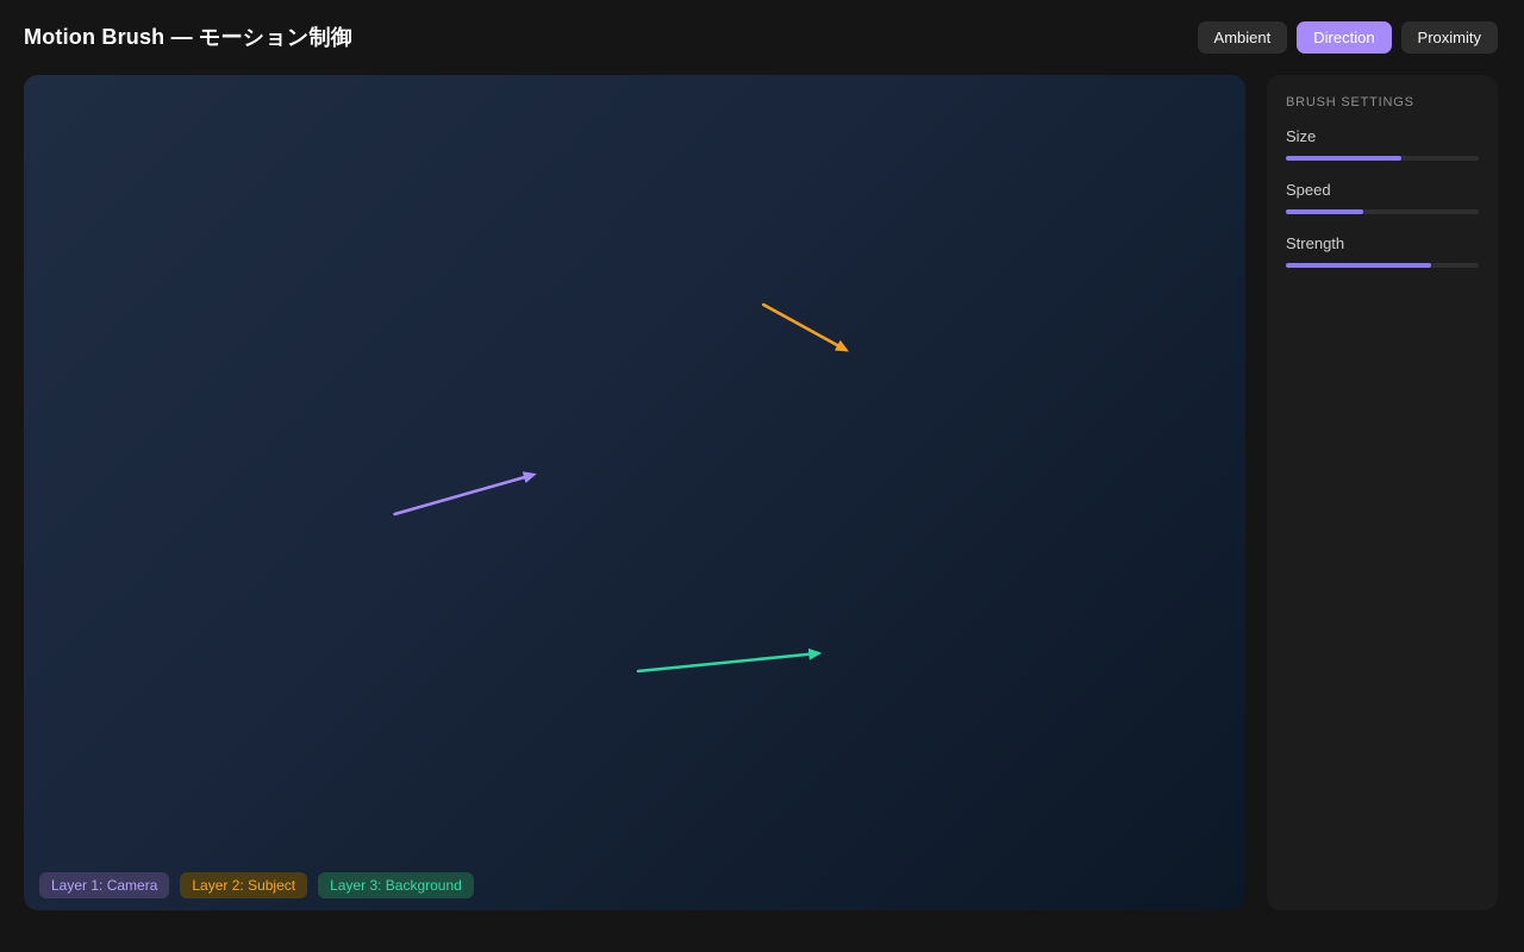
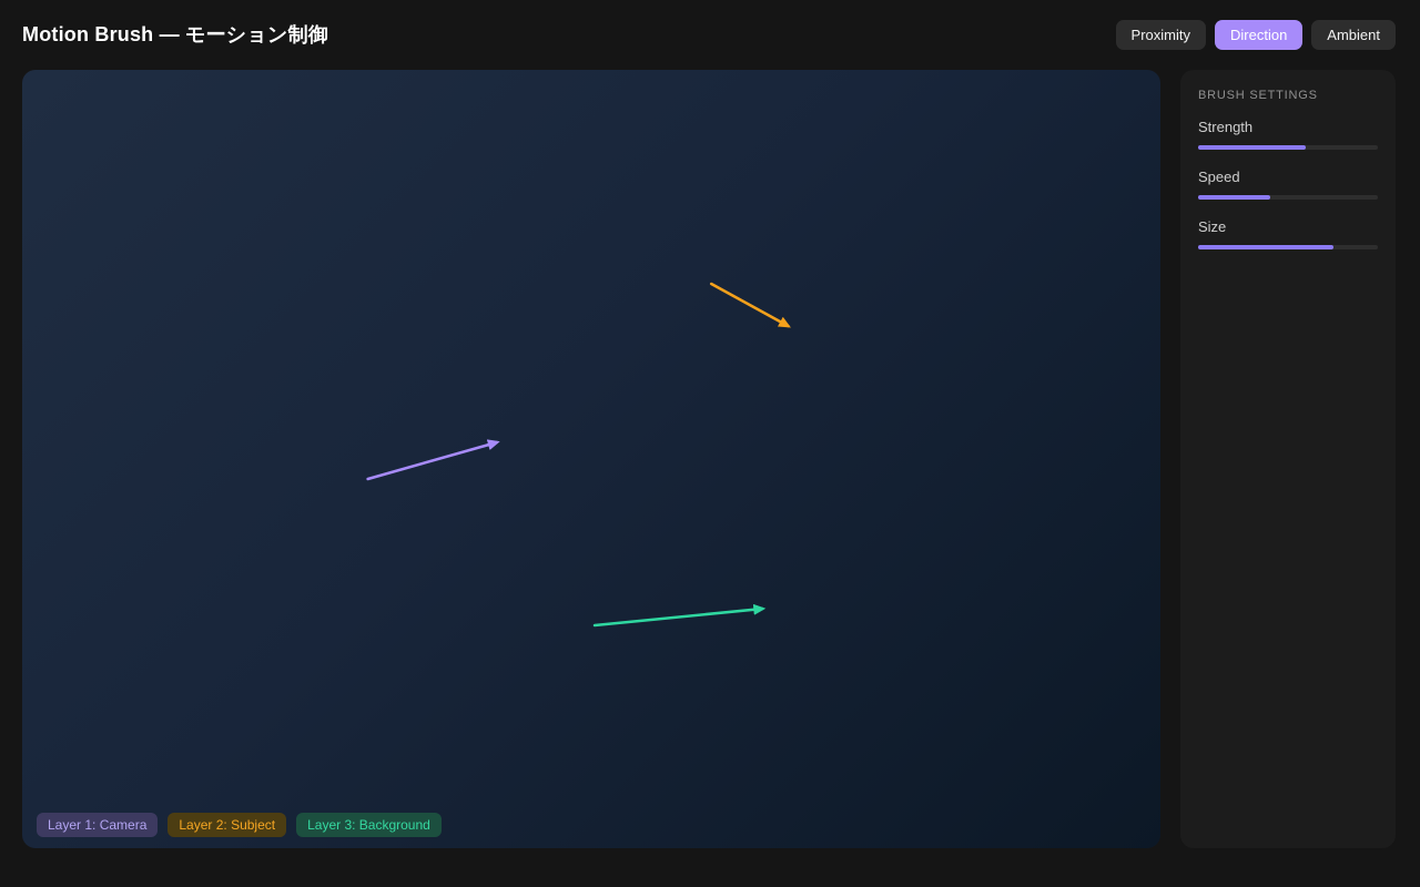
  Motion Brush — モーション制御
- Ambient
+ Proximity
  Direction
- Proximity
+ Ambient
  Layer 1: Camera
  Layer 2: Subject
  Layer 3: Background
  BRUSH SETTINGS
- Size
+ Strength
  Speed
- Strength
+ Size
